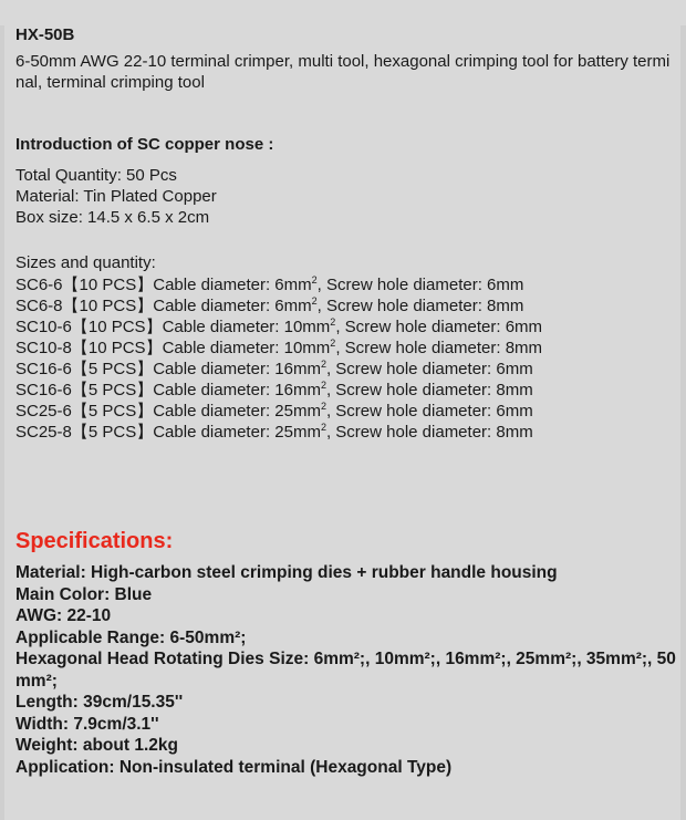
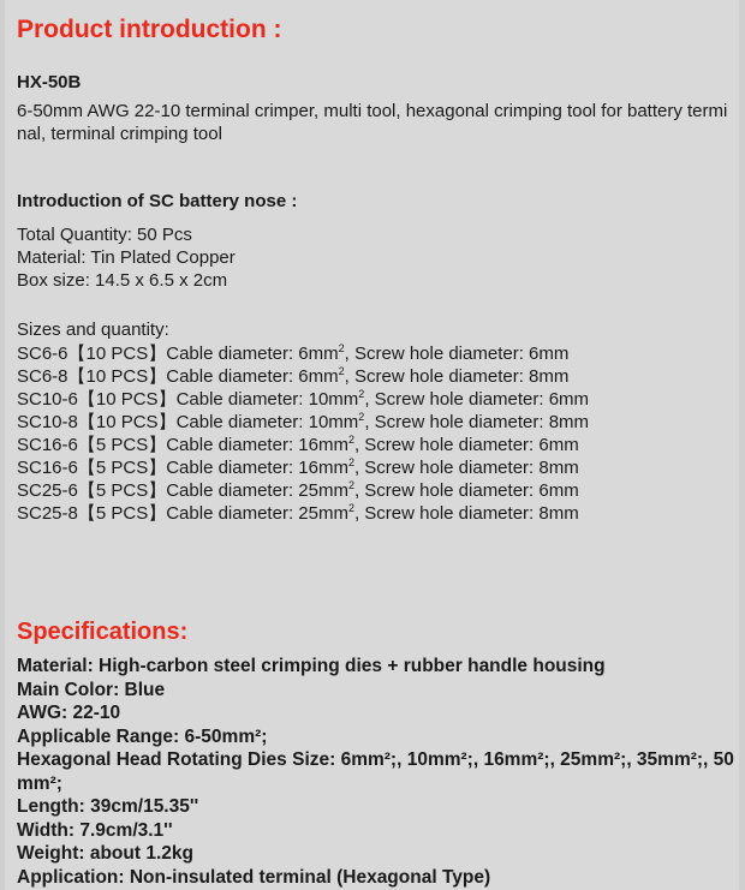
+ Product introduction :
  HX-50B
  6-50mm AWG 22-10 terminal crimper, multi tool, hexagonal crimping tool for battery terminal, terminal crimping tool
- Introduction of SC copper nose :
+ Introduction of SC battery nose :
  Total Quantity: 50 Pcs
  Material: Tin Plated Copper
  Box size: 14.5 x 6.5 x 2cm
  Sizes and quantity:
  SC6-6 【10 PCS】 Cable diameter: 6mm2, Screw hole diameter: 6mm
  SC6-8 【10 PCS】 Cable diameter: 6mm2, Screw hole diameter: 8mm
  SC10-6 【10 PCS】 Cable diameter: 10mm2, Screw hole diameter: 6mm
  SC10-8 【10 PCS】 Cable diameter: 10mm2, Screw hole diameter: 8mm
  SC16-6 【5 PCS】 Cable diameter: 16mm2, Screw hole diameter: 6mm
  SC16-6 【5 PCS】 Cable diameter: 16mm2, Screw hole diameter: 8mm
  SC25-6 【5 PCS】 Cable diameter: 25mm2, Screw hole diameter: 6mm
  SC25-8 【5 PCS】 Cable diameter: 25mm2, Screw hole diameter: 8mm
  Specifications:
  Material: High-carbon steel crimping dies + rubber handle housing
  Main Color: Blue
  AWG: 22-10
  Applicable Range: 6-50mm²;
  Hexagonal Head Rotating Dies Size: 6mm²;, 10mm²;, 16mm²;, 25mm²;, 35mm²;, 50mm²;
  Length: 39cm/15.35''
  Width: 7.9cm/3.1''
  Weight: about 1.2kg
  Application: Non-insulated terminal (Hexagonal Type)
